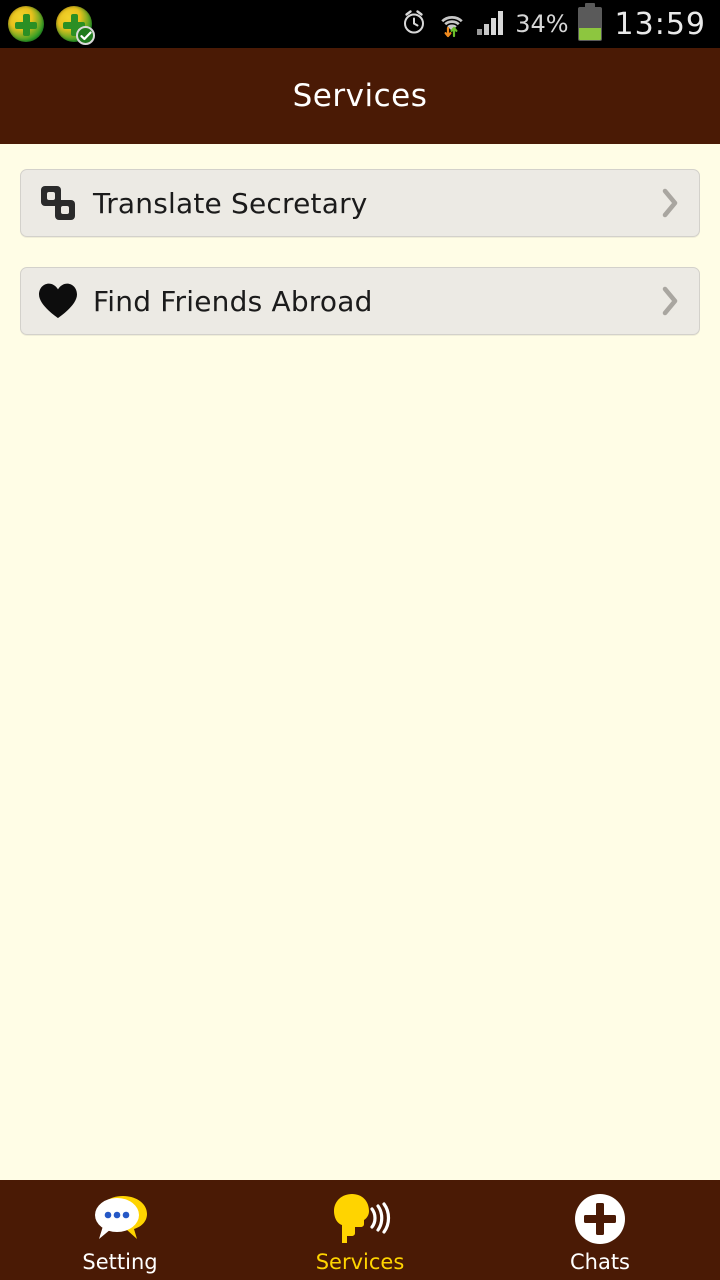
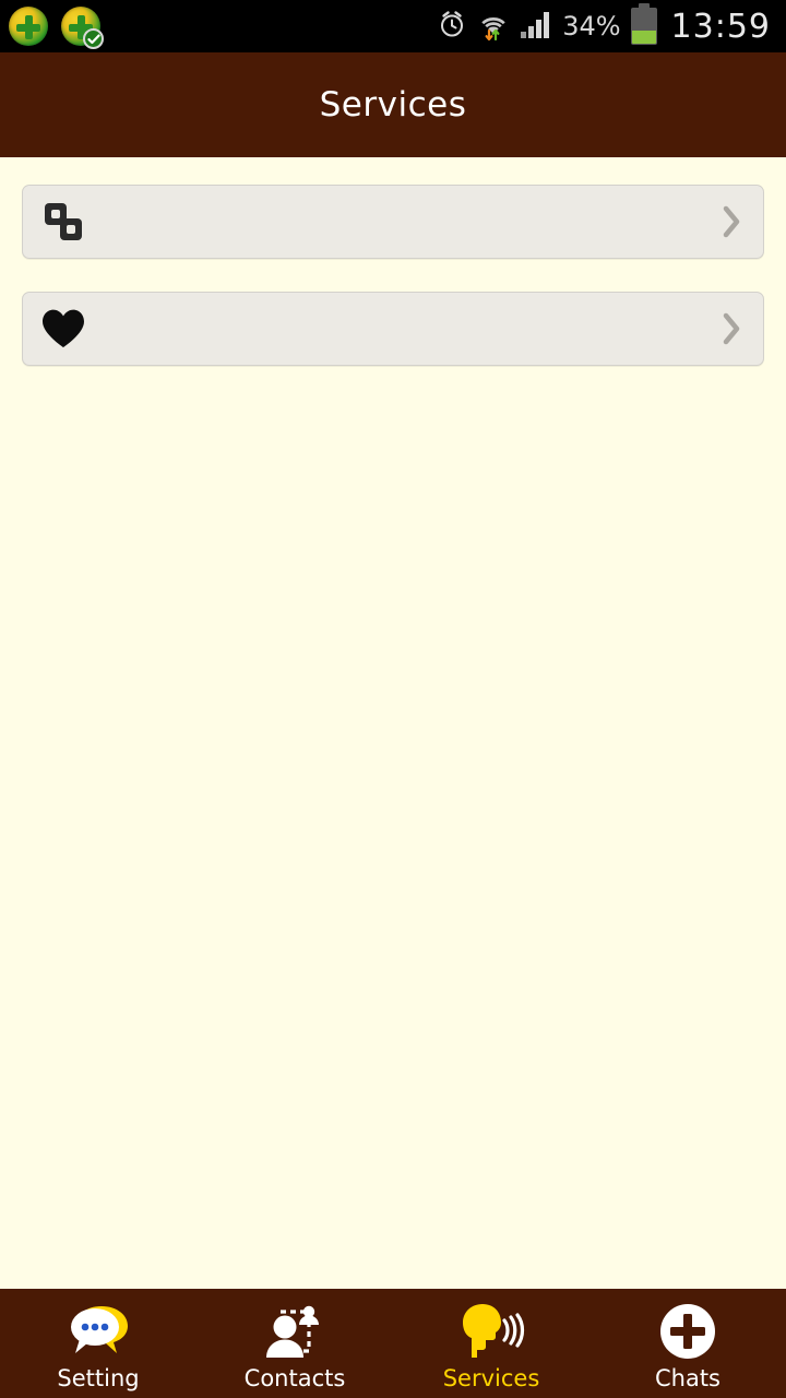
  34%
  13:59
  Services
- Translate Secretary
- Find Friends Abroad
  Setting
+ Contacts
  Services
  Chats
